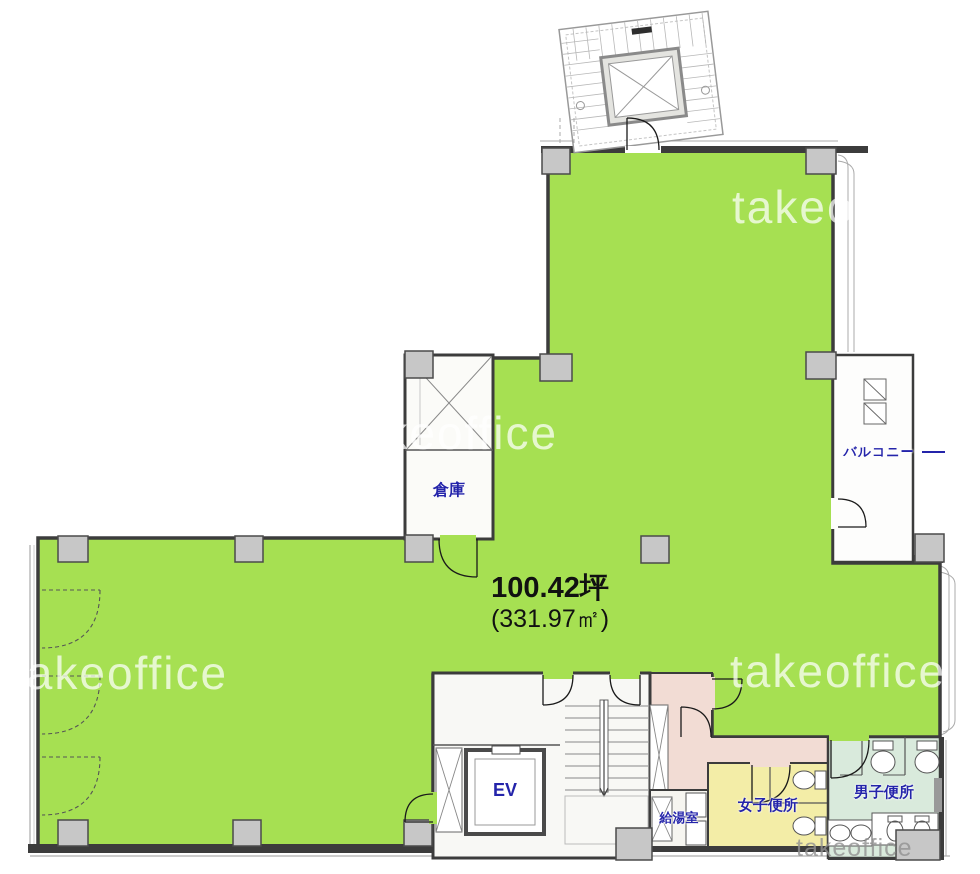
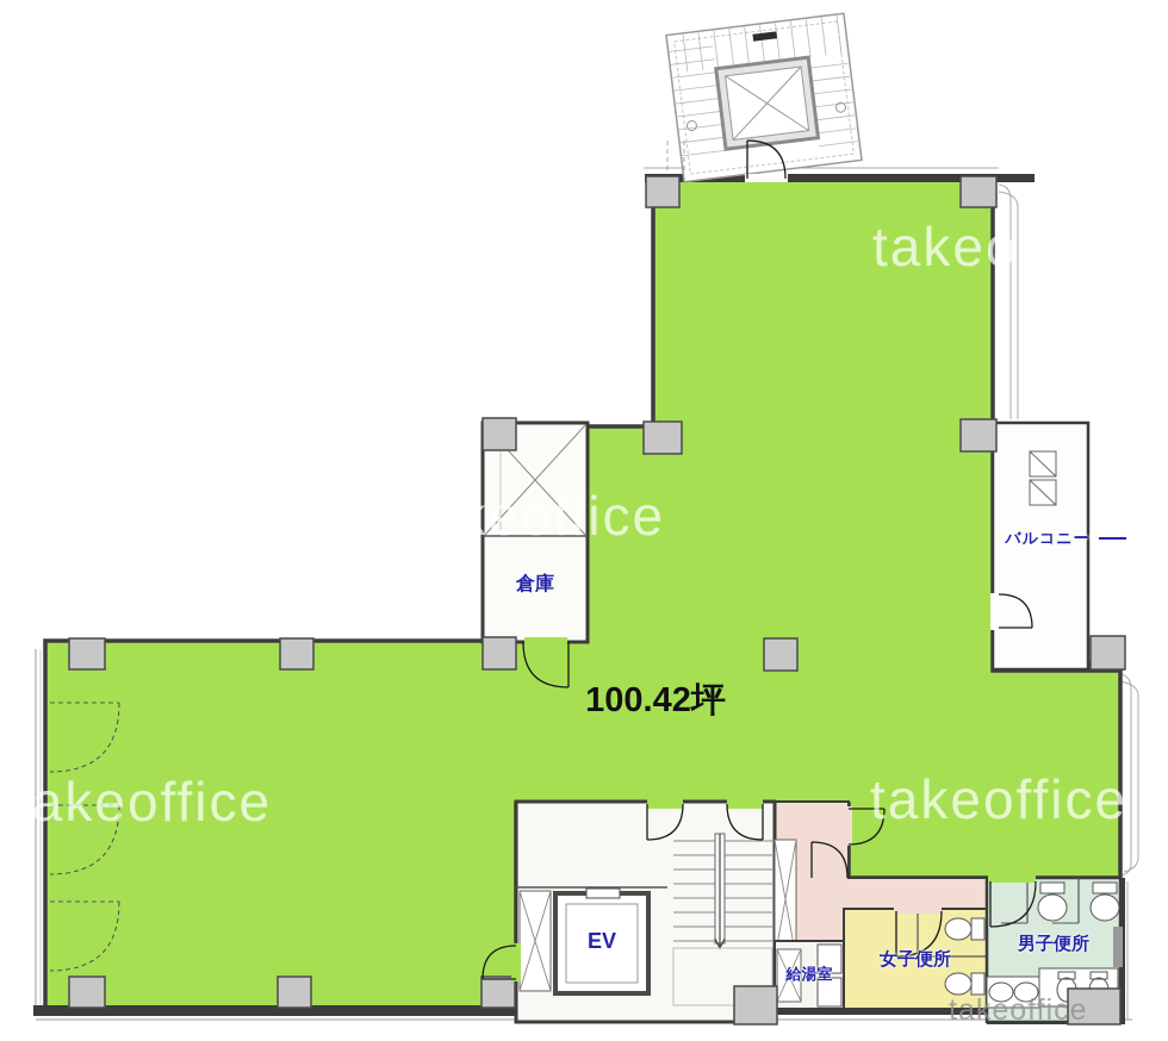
  100.42坪
- (331.97㎡)
  倉庫
  バルコニー
  EV
  給湯室
  女子便所
  男子便所
  takeoffice
  takeoffice
  takeoffice
  takeoffice
  takeoffice
